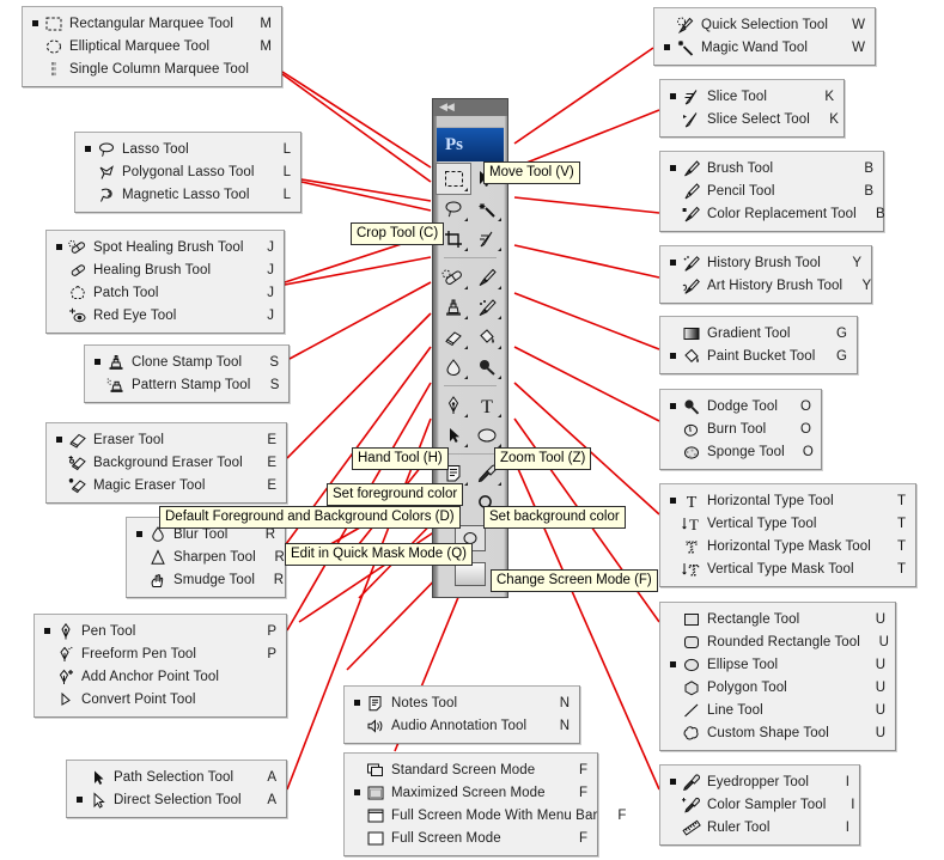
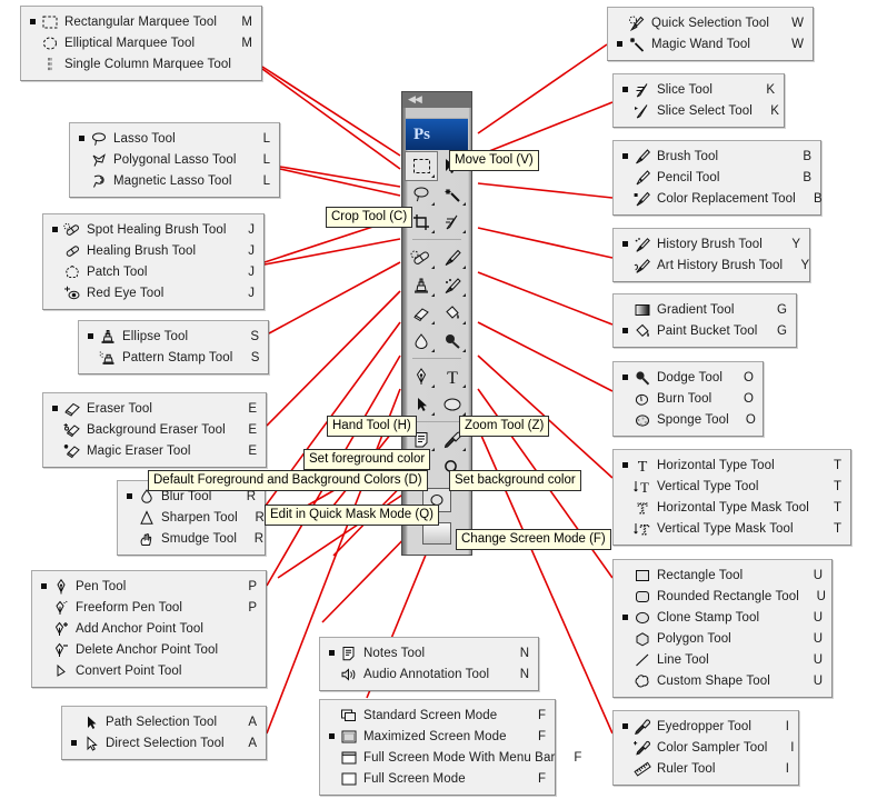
  Rectangular Marquee Tool
  M
  Elliptical Marquee Tool
  M
  Single Column Marquee Tool
  Lasso Tool
  L
  Polygonal Lasso Tool
  L
  Magnetic Lasso Tool
  L
  Spot Healing Brush Tool
  J
  Healing Brush Tool
  J
  Patch Tool
  J
  Red Eye Tool
  J
- Clone Stamp Tool
+ Ellipse Tool
  S
  Pattern Stamp Tool
  S
  Eraser Tool
  E
  Background Eraser Tool
  E
  Magic Eraser Tool
  E
  Blur Tool
  R
  Sharpen Tool
  R
  Smudge Tool
  R
  Pen Tool
  P
  Freeform Pen Tool
  P
  Add Anchor Point Tool
+ Delete Anchor Point Tool
  Convert Point Tool
  Path Selection Tool
  A
  Direct Selection Tool
  A
  Notes Tool
  N
  Audio Annotation Tool
  N
  Standard Screen Mode
  F
  Maximized Screen Mode
  F
  Full Screen Mode With Menu Bar
  F
  Full Screen Mode
  F
  Quick Selection Tool
  W
  Magic Wand Tool
  W
  Slice Tool
  K
  Slice Select Tool
  K
  Brush Tool
  B
  Pencil Tool
  B
  Color Replacement Tool
  B
  History Brush Tool
  Y
  Art History Brush Tool
  Y
  Gradient Tool
  G
  Paint Bucket Tool
  G
  Dodge Tool
  O
  Burn Tool
  O
  Sponge Tool
  O
  T
  Horizontal Type Tool
  T
  T
  Vertical Type Tool
  T
  T
  Horizontal Type Mask Tool
  T
  T
  Vertical Type Mask Tool
  T
  Rectangle Tool
  U
  Rounded Rectangle Tool
  U
- Ellipse Tool
+ Clone Stamp Tool
  U
  Polygon Tool
  U
  Line Tool
  U
  Custom Shape Tool
  U
  Eyedropper Tool
  I
  Color Sampler Tool
  I
  Ruler Tool
  I
  Move Tool (V)
  Crop Tool (C)
  Hand Tool (H)
  Zoom Tool (Z)
  Set foreground color
  Default Foreground and Background Colors (D)
  Set background color
  Edit in Quick Mask Mode (Q)
  Change Screen Mode (F)
  ◀◀
  Ps
  T
